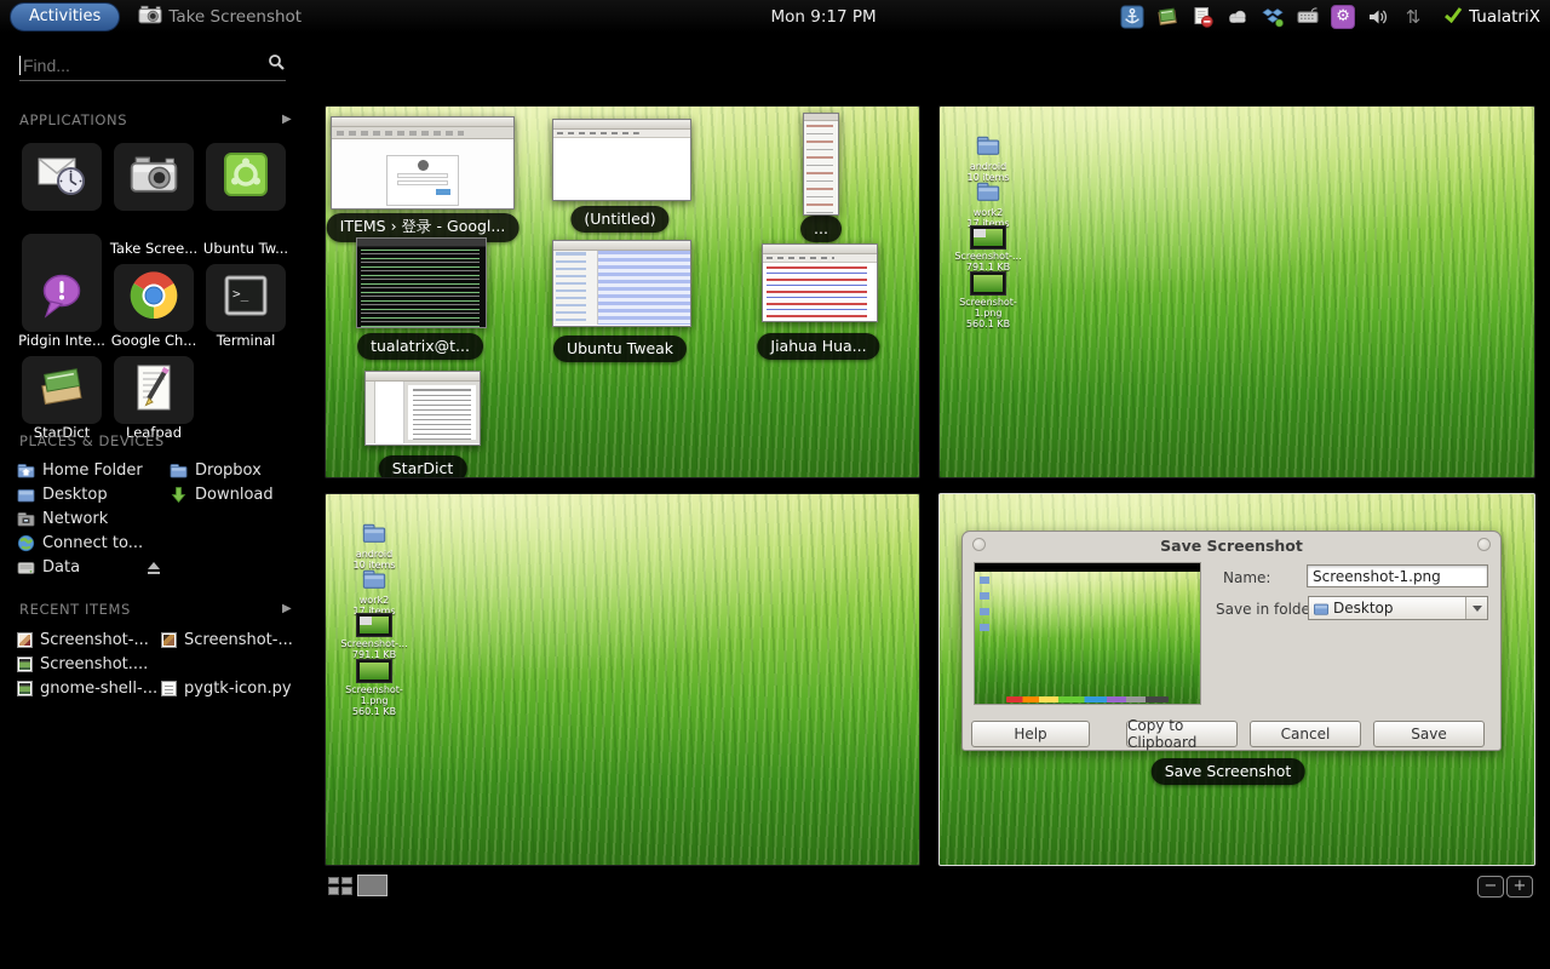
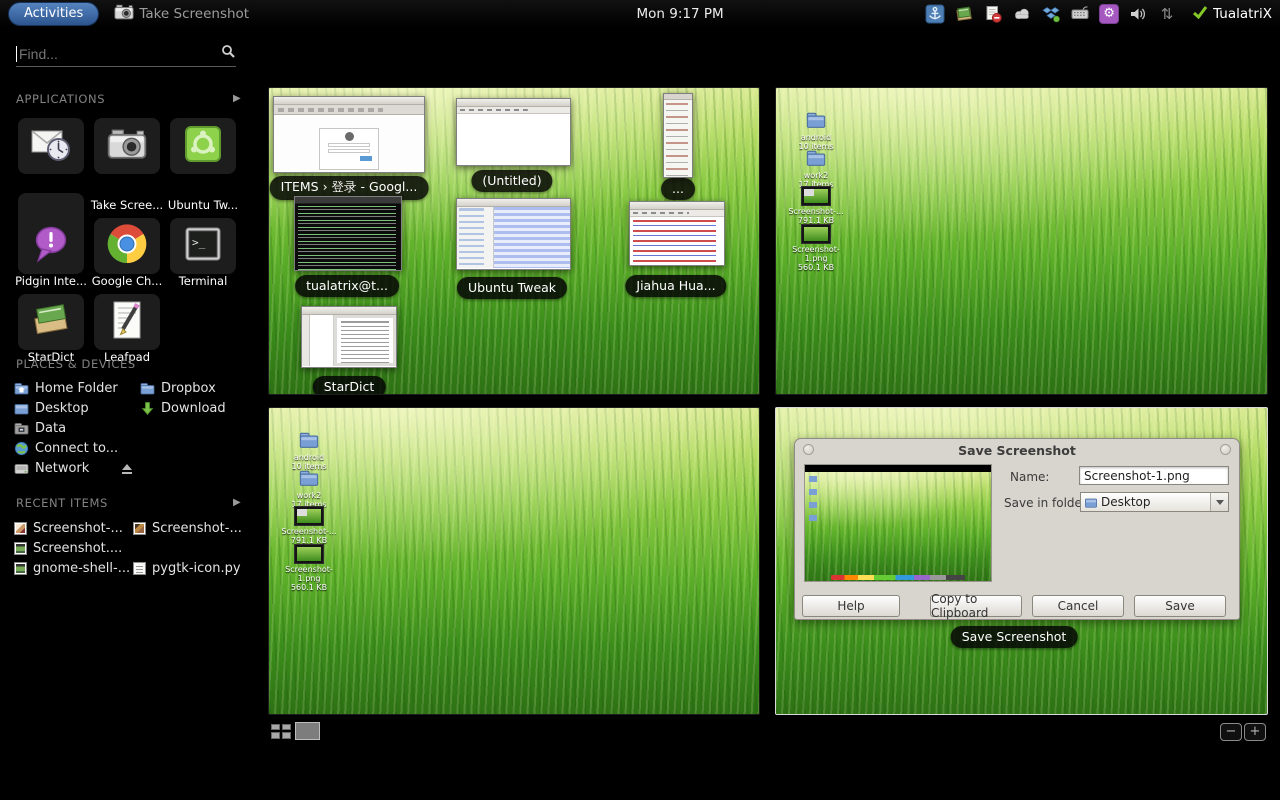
  Activities
  Take Screenshot
  Mon 9:17 PM
  ⚙
  ⇅
  TualatriX
  Find...
  APPLICATIONS
  ▶
  Take Scree...
  Ubuntu Tw...
  Pidgin Inte...
  Google Ch...
  >_
  Terminal
  StarDict
  Leafpad
  PLACES & DEVICES
  Home Folder
  Desktop
- Network
+ Data
  Connect to...
- Data
+ Network
  Dropbox
  Download
  RECENT ITEMS
  ▶
  Screenshot-...
  Screenshot....
  gnome-shell-...
  Screenshot-...
  pygtk-icon.py
  ITEMS › 登录 - Googl...
  (Untitled)
  ...
  tualatrix@t...
  Ubuntu Tweak
  Jiahua Hua...
  StarDict
  android
  10 items
  work2
  17 items
  Screenshot-...
  791.1 KB
  Screenshot-1.png
  560.1 KB
  android
  10 items
  work2
  17 items
  Screenshot-...
  791.1 KB
  Screenshot-1.png
  560.1 KB
  Save Screenshot
  Name:
  Screenshot-1.png
  Save in folde
  Desktop
  Help
  Copy to Clipboard
  Cancel
  Save
  Save Screenshot
  −
  +
